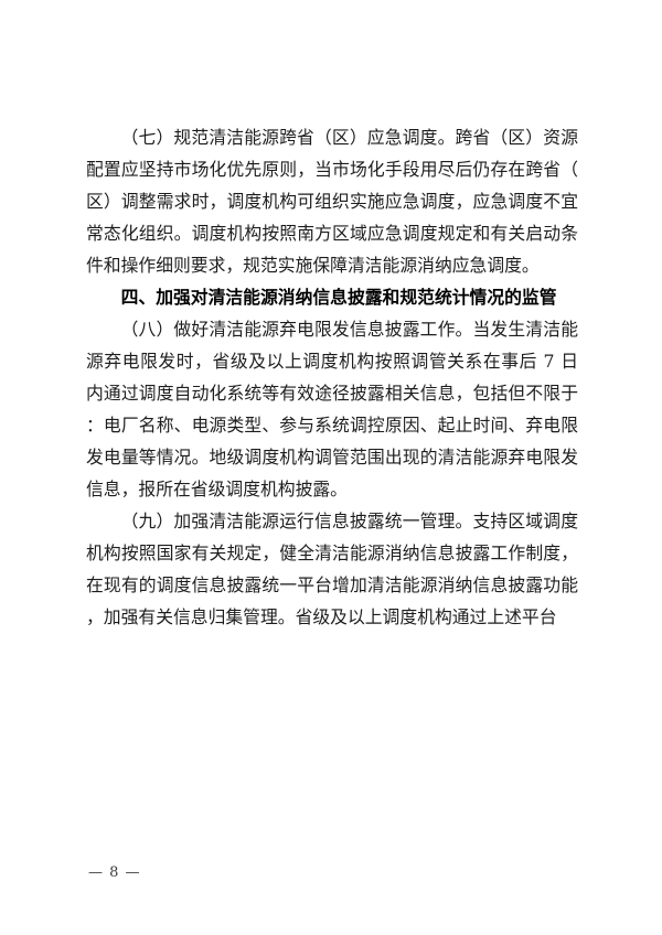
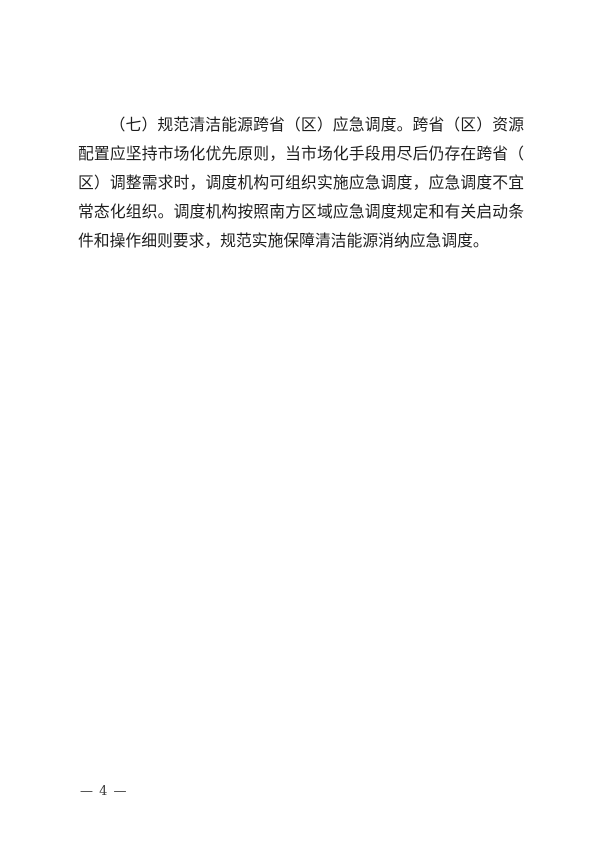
  （七）规范清洁能源跨省（区）应急调度。跨省（区）资源配置应坚持市场化优先原则，当市场化手段用尽后仍存在跨省（区）调整需求时，调度机构可组织实施应急调度，应急调度不宜常态化组织。调度机构按照南方区域应急调度规定和有关启动条件和操作细则要求，规范实施保障清洁能源消纳应急调度。
- 四、加强对清洁能源消纳信息披露和规范统计情况的监管
- （八）做好清洁能源弃电限发信息披露工作。当发生清洁能源弃电限发时，省级及以上调度机构按照调管关系在事后 7 日内通过调度自动化系统等有效途径披露相关信息，包括但不限于：电厂名称、电源类型、参与系统调控原因、起止时间、弃电限发电量等情况。地级调度机构调管范围出现的清洁能源弃电限发信息，报所在省级调度机构披露。
- （九）加强清洁能源运行信息披露统一管理。支持区域调度机构按照国家有关规定，健全清洁能源消纳信息披露工作制度，在现有的调度信息披露统一平台增加清洁能源消纳信息披露功能，加强有关信息归集管理。省级及以上调度机构通过上述平台
- — 8 —
+ — 4 —
